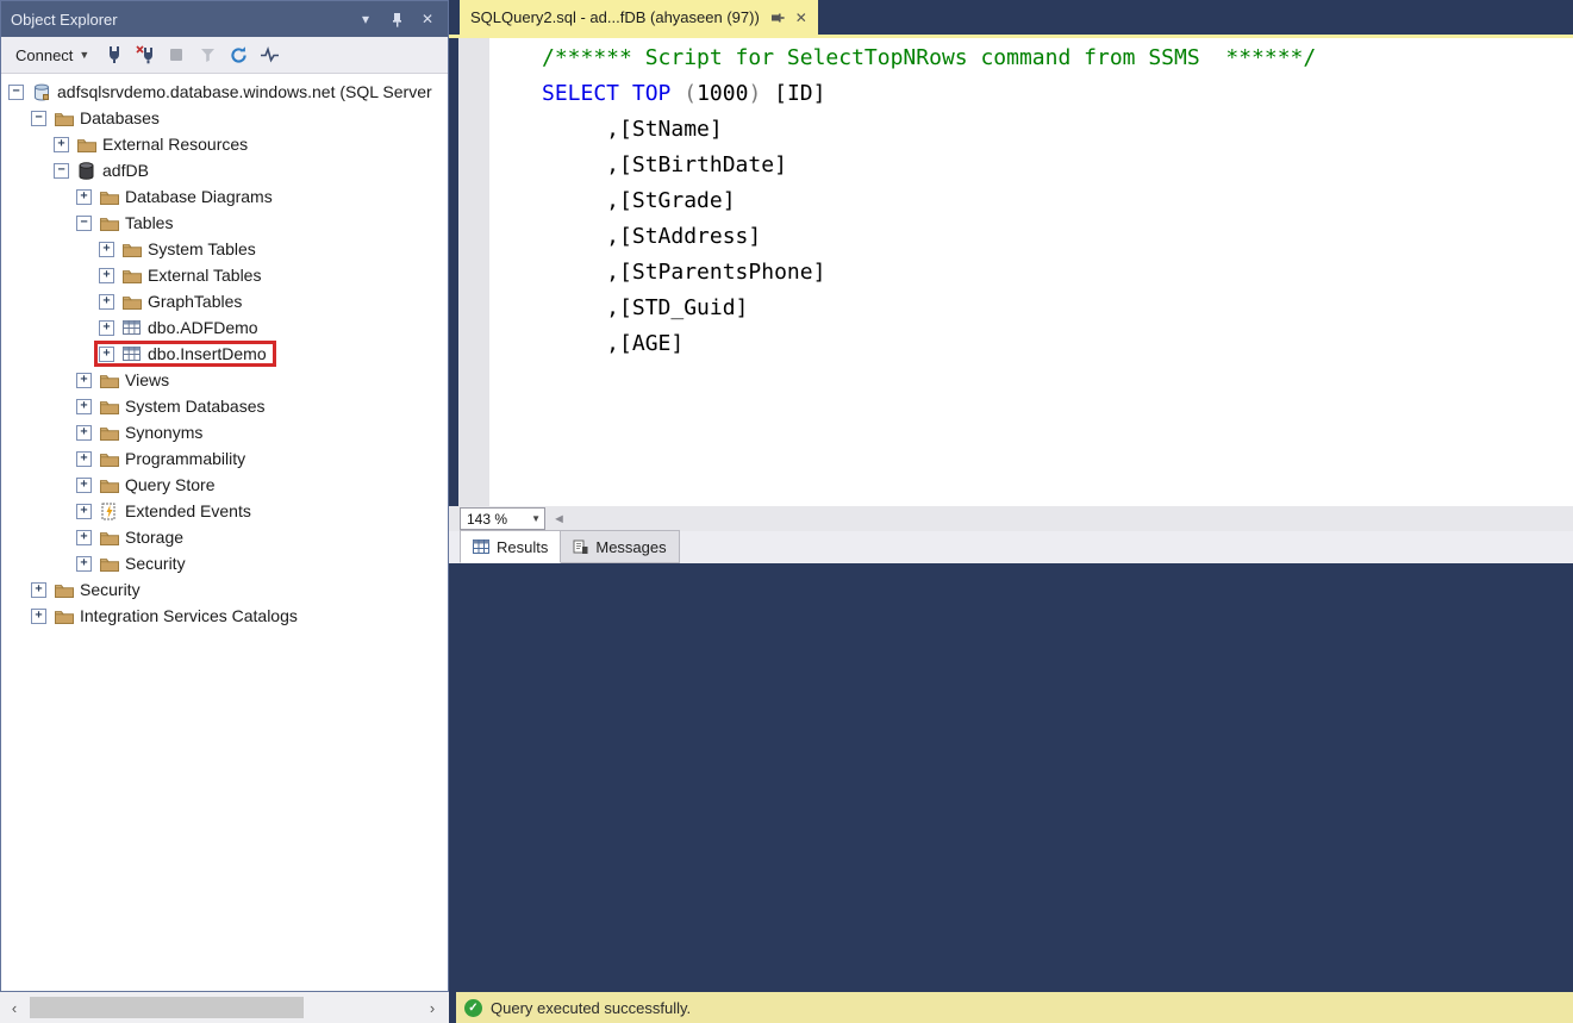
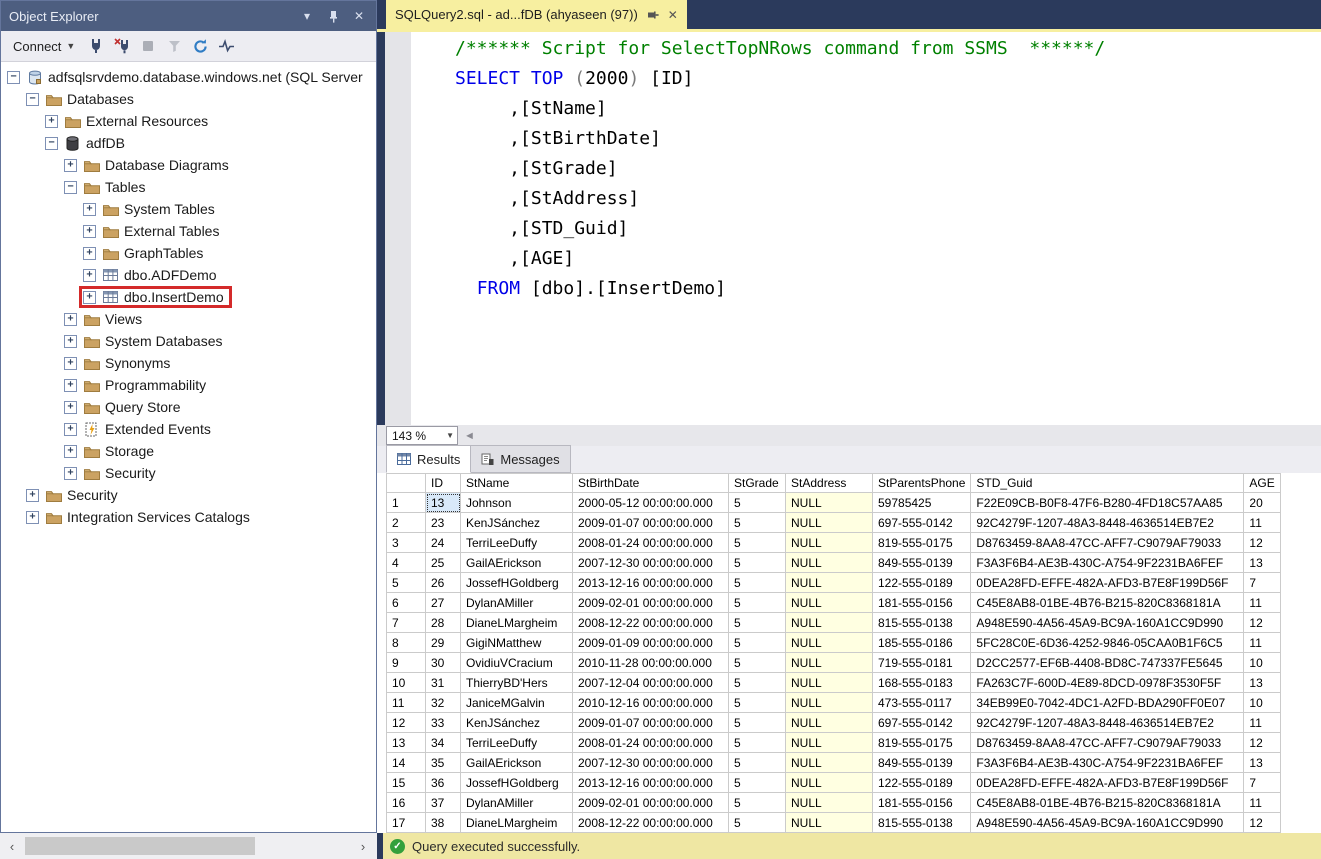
  Object Explorer
  ▾
  ✕
  Connect
  ▼
  −
  adfsqlsrvdemo.database.windows.net (SQL Server
  −
  Databases
  +
  External Resources
  −
  adfDB
  +
  Database Diagrams
  −
  Tables
  +
  System Tables
  +
  External Tables
  +
  GraphTables
  +
  dbo.ADFDemo
  +
  dbo.InsertDemo
  +
  Views
  +
  System Databases
  +
  Synonyms
  +
  Programmability
  +
  Query Store
  +
  Extended Events
  +
  Storage
  +
  Security
  +
  Security
  +
  Integration Services Catalogs
  ‹
  ›
  SQLQuery2.sql - ad...fDB (ahyaseen (97))
  ✕
  /****** Script for SelectTopNRows command from SSMS ******/
- SELECT TOP (1000) [ID]
+ SELECT TOP (2000) [ID]
  ,[StName]
  ,[StBirthDate]
  ,[StGrade]
  ,[StAddress]
- ,[StParentsPhone]
  ,[STD_Guid]
  ,[AGE]
+ FROM [dbo].[InsertDemo]
  143 %
  ▼
  ◄
  Results
  Messages
+ 	ID	StName	StBirthDate	StGrade	StAddress	StParentsPhone	STD_Guid	AGE
+ 1	13	Johnson	2000-05-12 00:00:00.000	5	NULL	59785425	F22E09CB-B0F8-47F6-B280-4FD18C57AA85	20
+ 2	23	KenJSánchez	2009-01-07 00:00:00.000	5	NULL	697-555-0142	92C4279F-1207-48A3-8448-4636514EB7E2	11
+ 3	24	TerriLeeDuffy	2008-01-24 00:00:00.000	5	NULL	819-555-0175	D8763459-8AA8-47CC-AFF7-C9079AF79033	12
+ 4	25	GailAErickson	2007-12-30 00:00:00.000	5	NULL	849-555-0139	F3A3F6B4-AE3B-430C-A754-9F2231BA6FEF	13
+ 5	26	JossefHGoldberg	2013-12-16 00:00:00.000	5	NULL	122-555-0189	0DEA28FD-EFFE-482A-AFD3-B7E8F199D56F	7
+ 6	27	DylanAMiller	2009-02-01 00:00:00.000	5	NULL	181-555-0156	C45E8AB8-01BE-4B76-B215-820C8368181A	11
+ 7	28	DianeLMargheim	2008-12-22 00:00:00.000	5	NULL	815-555-0138	A948E590-4A56-45A9-BC9A-160A1CC9D990	12
+ 8	29	GigiNMatthew	2009-01-09 00:00:00.000	5	NULL	185-555-0186	5FC28C0E-6D36-4252-9846-05CAA0B1F6C5	11
+ 9	30	OvidiuVCracium	2010-11-28 00:00:00.000	5	NULL	719-555-0181	D2CC2577-EF6B-4408-BD8C-747337FE5645	10
+ 10	31	ThierryBD'Hers	2007-12-04 00:00:00.000	5	NULL	168-555-0183	FA263C7F-600D-4E89-8DCD-0978F3530F5F	13
+ 11	32	JaniceMGalvin	2010-12-16 00:00:00.000	5	NULL	473-555-0117	34EB99E0-7042-4DC1-A2FD-BDA290FF0E07	10
+ 12	33	KenJSánchez	2009-01-07 00:00:00.000	5	NULL	697-555-0142	92C4279F-1207-48A3-8448-4636514EB7E2	11
+ 13	34	TerriLeeDuffy	2008-01-24 00:00:00.000	5	NULL	819-555-0175	D8763459-8AA8-47CC-AFF7-C9079AF79033	12
+ 14	35	GailAErickson	2007-12-30 00:00:00.000	5	NULL	849-555-0139	F3A3F6B4-AE3B-430C-A754-9F2231BA6FEF	13
+ 15	36	JossefHGoldberg	2013-12-16 00:00:00.000	5	NULL	122-555-0189	0DEA28FD-EFFE-482A-AFD3-B7E8F199D56F	7
+ 16	37	DylanAMiller	2009-02-01 00:00:00.000	5	NULL	181-555-0156	C45E8AB8-01BE-4B76-B215-820C8368181A	11
+ 17	38	DianeLMargheim	2008-12-22 00:00:00.000	5	NULL	815-555-0138	A948E590-4A56-45A9-BC9A-160A1CC9D990	12
  ✓
  Query executed successfully.
